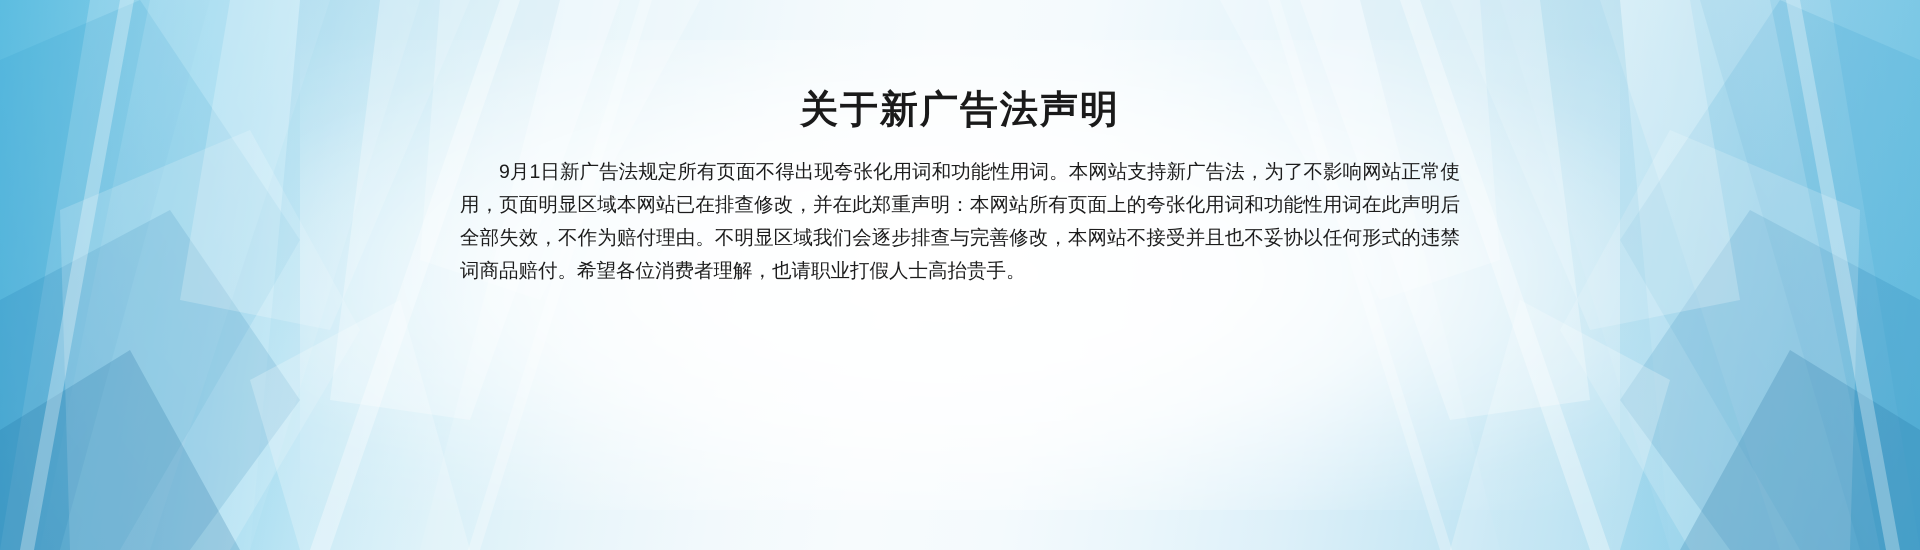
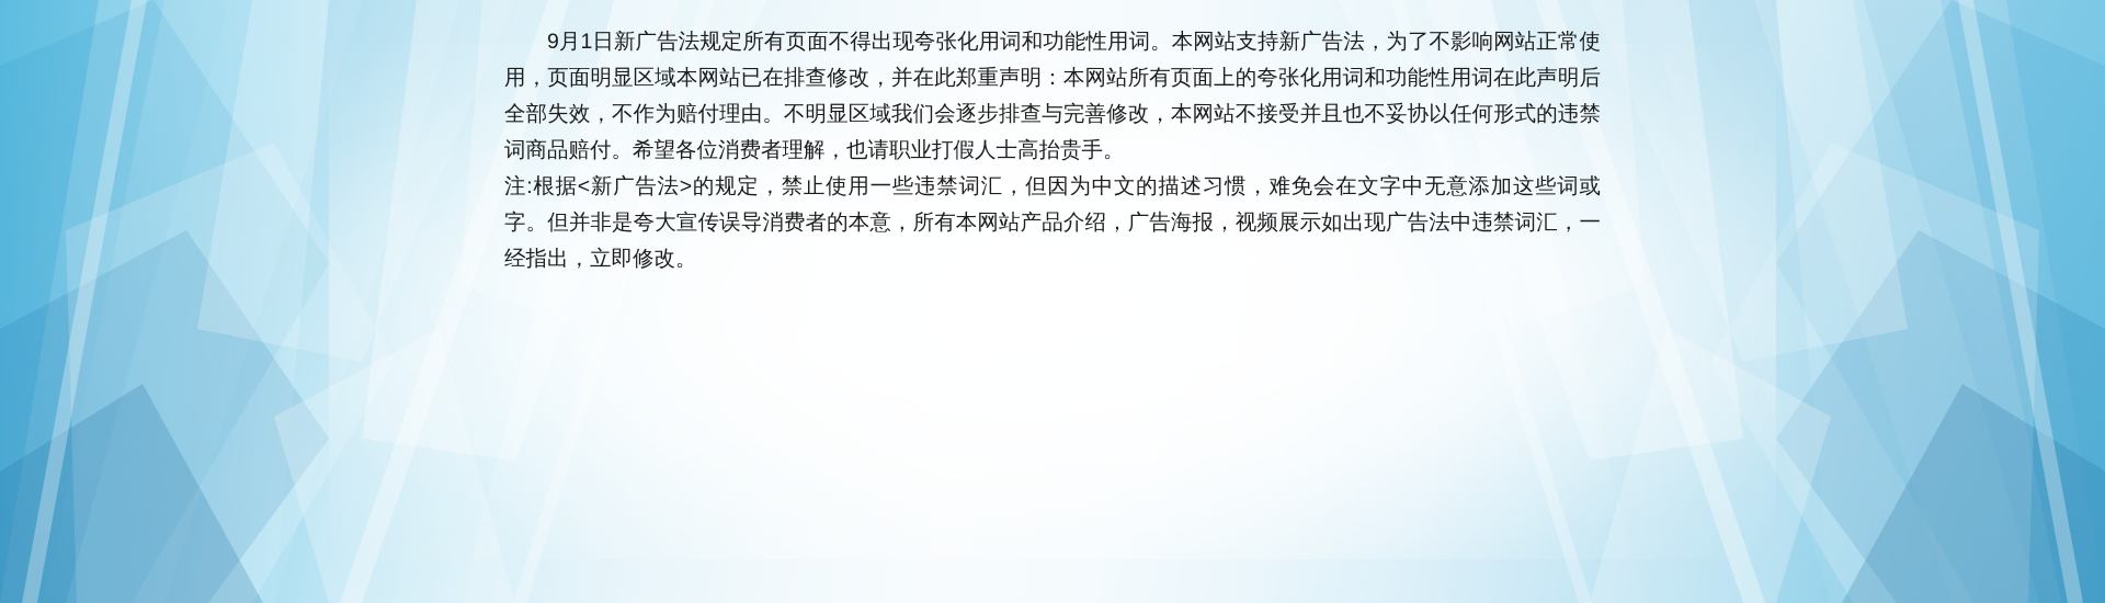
- 关于新广告法声明
  9月1日新广告法规定所有页面不得出现夸张化用词和功能性用词。本网站支持新广告法，为了不影响网站正常使用，页面明显区域本网站已在排查修改，并在此郑重声明：本网站所有页面上的夸张化用词和功能性用词在此声明后全部失效，不作为赔付理由。不明显区域我们会逐步排查与完善修改，本网站不接受并且也不妥协以任何形式的违禁词商品赔付。希望各位消费者理解，也请职业打假人士高抬贵手。
+ 注:根据<新广告法>的规定，禁止使用一些违禁词汇，但因为中文的描述习惯，难免会在文字中无意添加这些词或字。但并非是夸大宣传误导消费者的本意，所有本网站产品介绍，广告海报，视频展示如出现广告法中违禁词汇，一经指出，立即修改。
